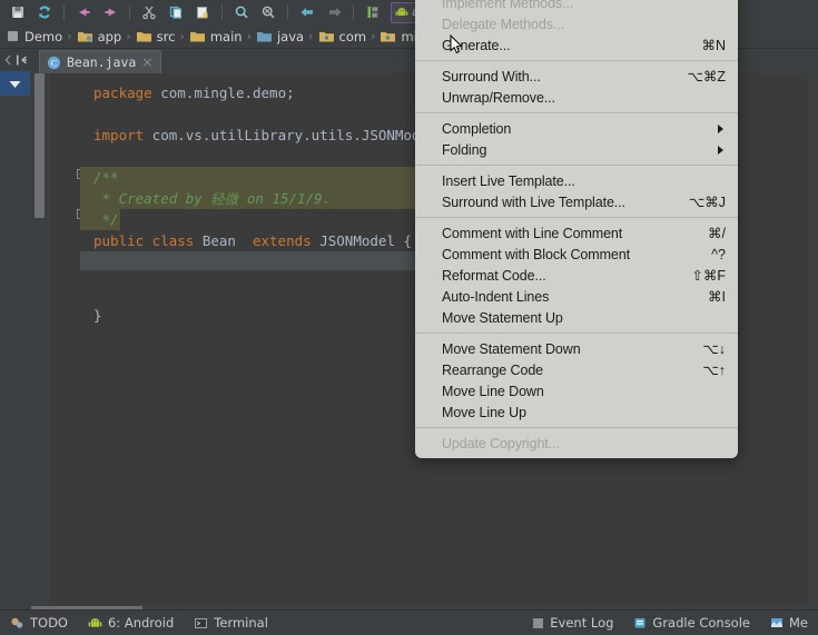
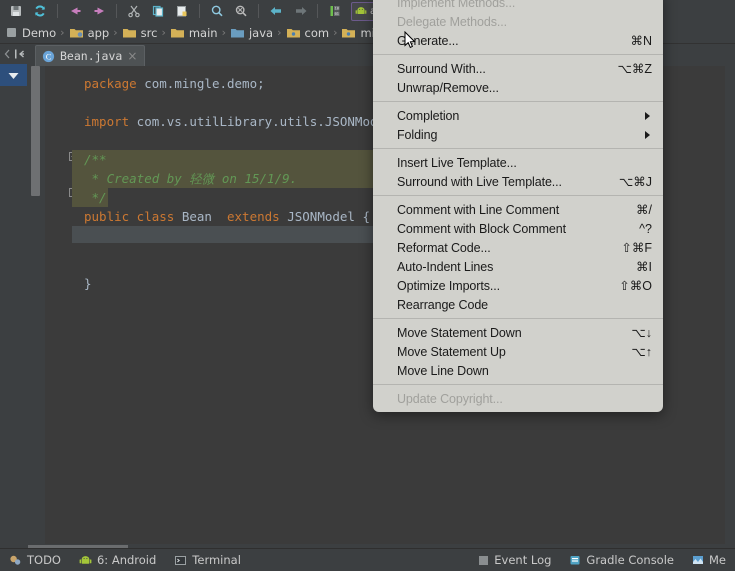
  Demo
  ›
  app
  ›
  src
  ›
  main
  ›
  java
  ›
  com
  ›
  C
  Bean.java
  ×
  package com.mingle.demo;
  import com.vs.utilLibrary.utils.JSONMo
  /**
  * Created by 轻微 on 15/1/9.
  */
  public class Bean extends JSONModel {
  }
  TODO
  6: Android
  Terminal
  Event Log
  Gradle Console
  Me
  Implement Methods...
  Delegate Methods...
  Gnerate...
  ⌘N
  Surround With...
  ⌥⌘Z
  Unwrap/Remove...
  Completion
  Folding
  Insert Live Template...
  Surround with Live Template...
  ⌥⌘J
  Comment with Line Comment
  ⌘/
  Comment with Block Comment
  ^?
  Reformat Code...
  ⇧⌘F
  Auto-Indent Lines
  ⌘I
+ Optimize Imports...
+ ⇧⌘O
- Move Statement Up
+ Rearrange Code
  Move Statement Down
  ⌥↓
- Rearrange Code
+ Move Statement Up
  ⌥↑
  Move Line Down
- Move Line Up
  Update Copyright...
